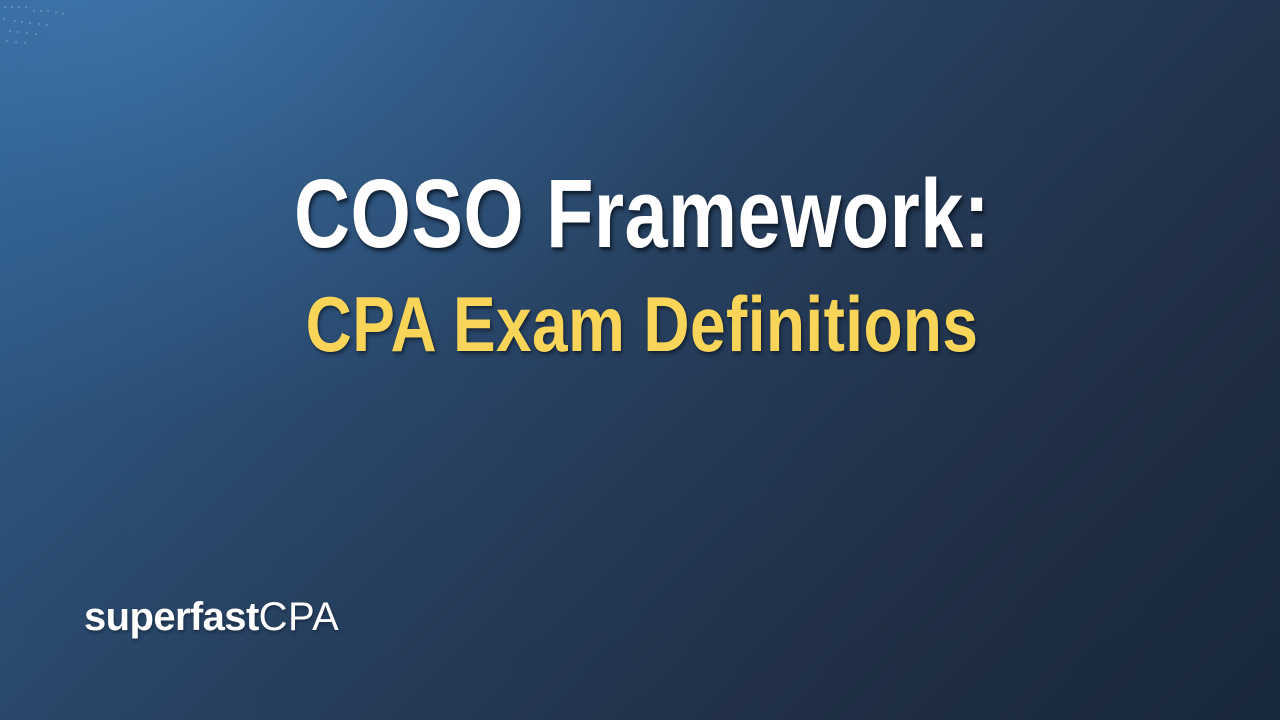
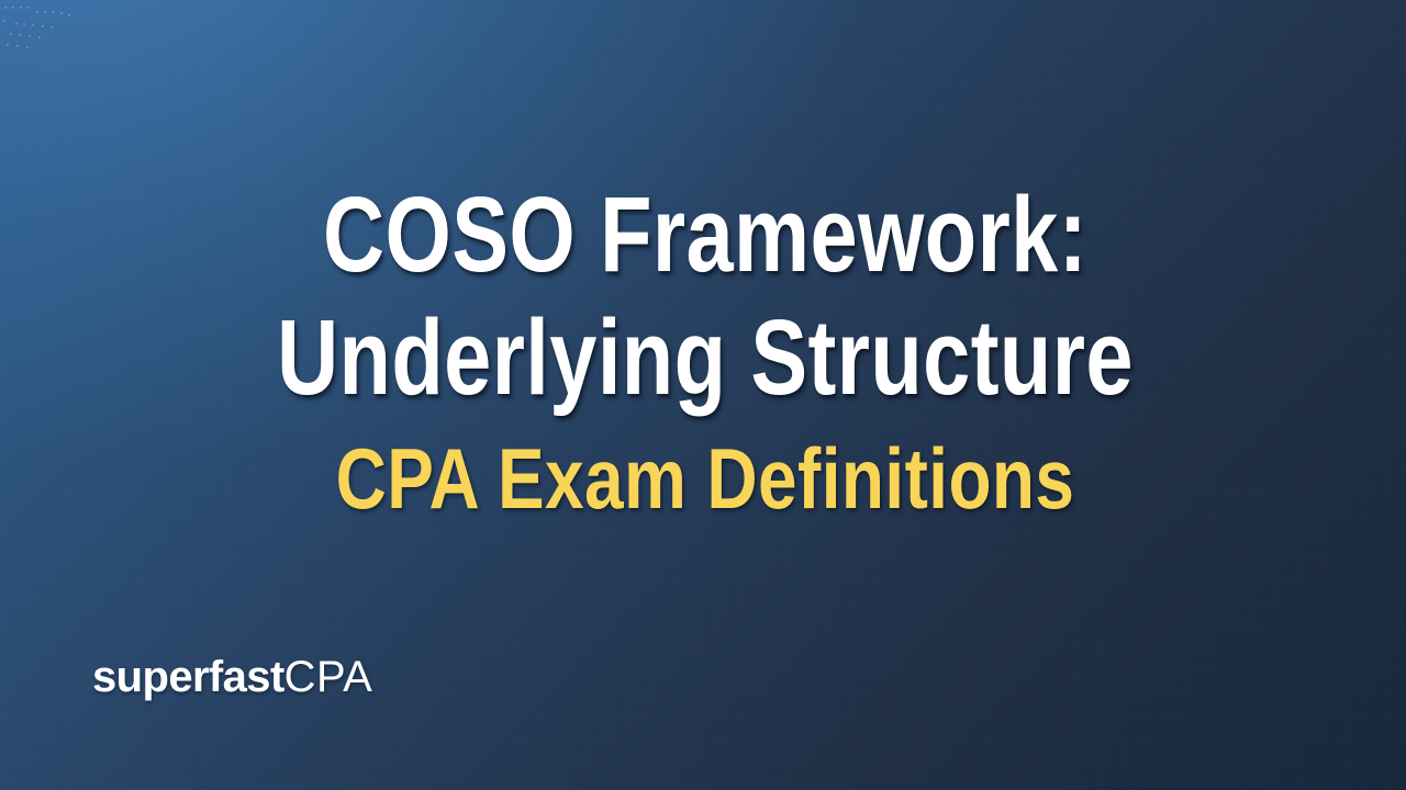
  COSO Framework:
+ Underlying Structure
  CPA Exam Definitions
  superfastCPA
